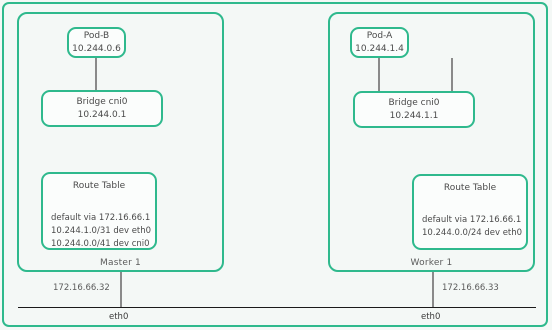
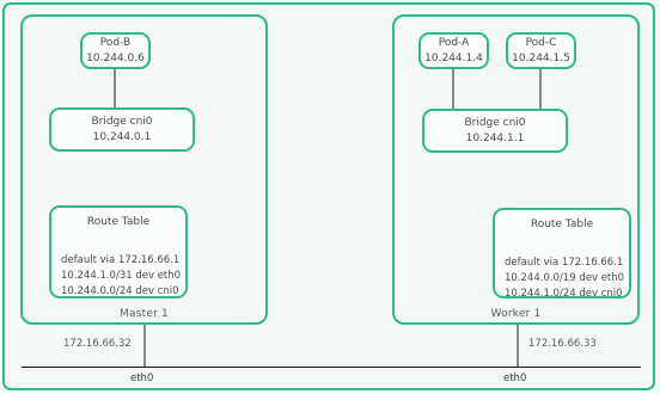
  Master 1
  Pod-B
  10.244.0.6
  Bridge cni0
  10.244.0.1
  Route Table
  default via 172.16.66.1
  10.244.1.0/31 dev eth0
- 10.244.0.0/41 dev cni0
+ 10.244.0.0/24 dev cni0
  Worker 1
  Pod-A
  10.244.1.4
+ Pod-C
+ 10.244.1.5
  Bridge cni0
  10.244.1.1
  Route Table
  default via 172.16.66.1
- 10.244.0.0/24 dev eth0
+ 10.244.0.0/19 dev eth0
+ 10.244.1.0/24 dev cni0
  172.16.66.32
  eth0
  172.16.66.33
  eth0
